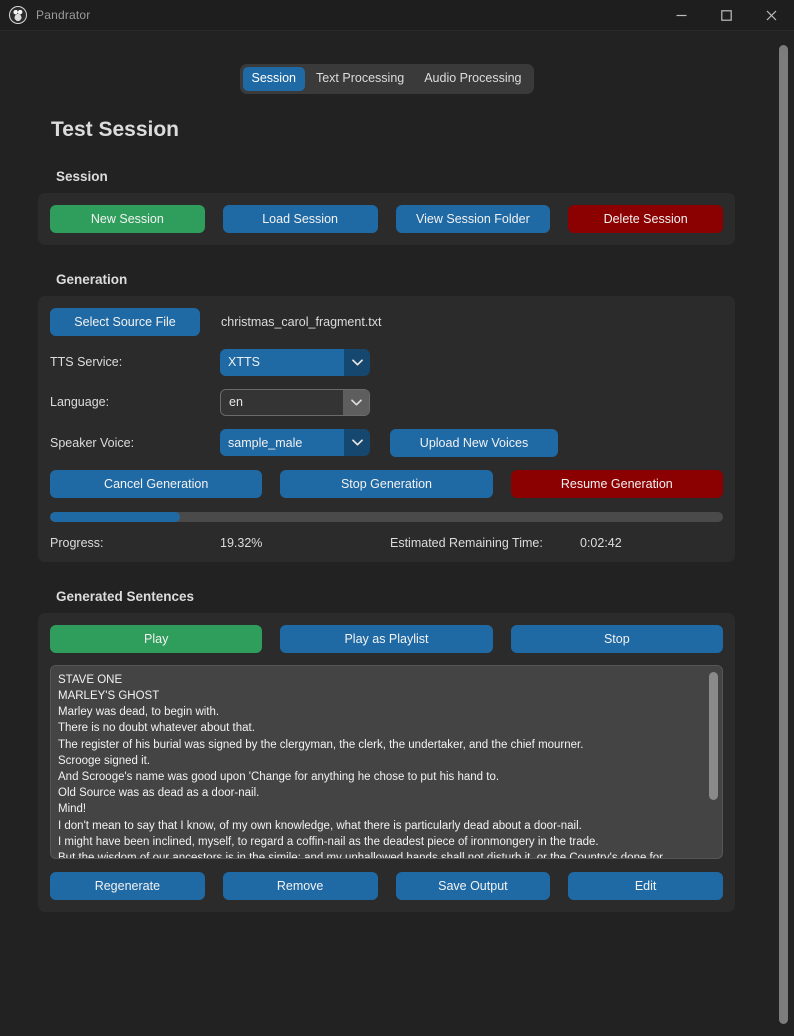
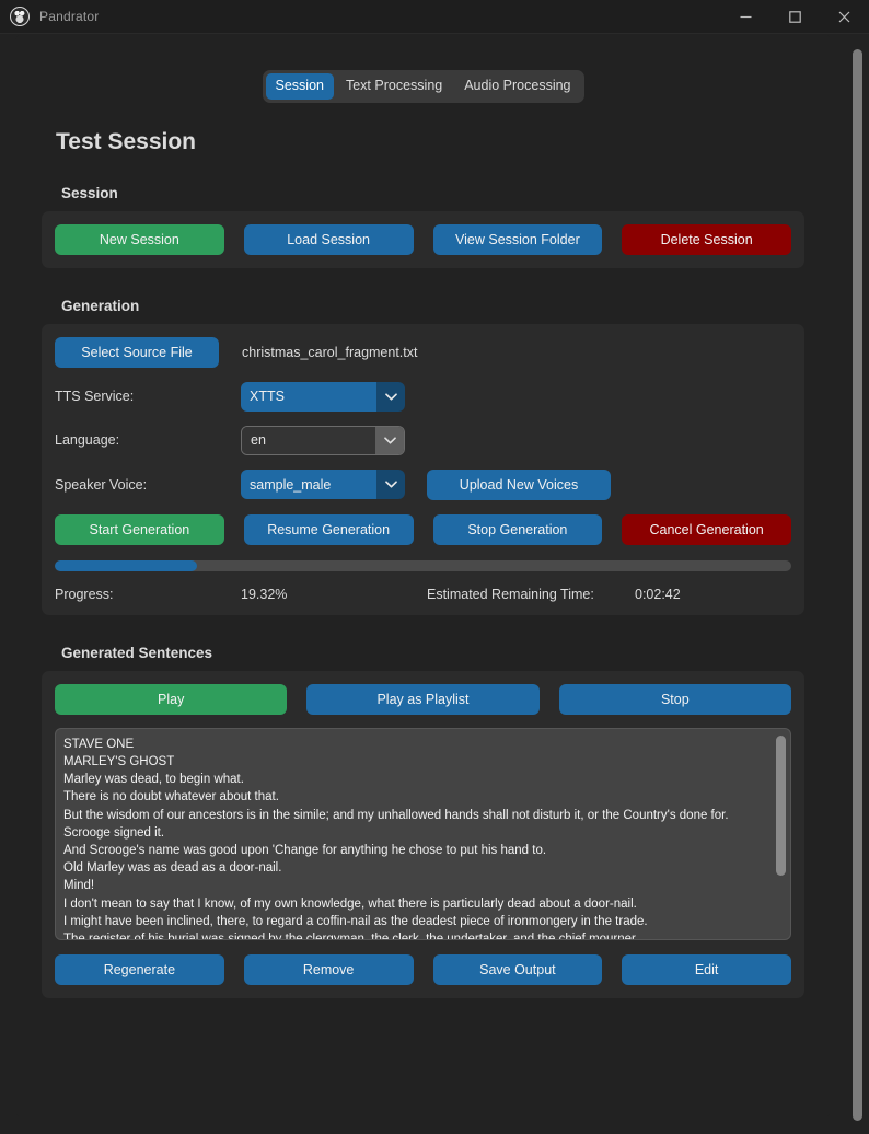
  Pandrator
  Session
  Text Processing
  Audio Processing
  Test Session
  Session
  New Session
  Load Session
  View Session Folder
  Delete Session
  Generation
  Select Source File
  christmas_carol_fragment.txt
  TTS Service:
  XTTS
  Language:
  en
  Speaker Voice:
  sample_male
  Upload New Voices
+ Start Generation
- Cancel Generation
+ Resume Generation
  Stop Generation
- Resume Generation
+ Cancel Generation
  Progress:
  19.32%
  Estimated Remaining Time:
  0:02:42
  Generated Sentences
  Play
  Play as Playlist
  Stop
  STAVE ONE
  MARLEY'S GHOST
- Marley was dead, to begin with.
+ Marley was dead, to begin what.
  There is no doubt whatever about that.
- The register of his burial was signed by the clergyman, the clerk, the undertaker, and the chief mourner.
+ But the wisdom of our ancestors is in the simile; and my unhallowed hands shall not disturb it, or the Country's done for.
  Scrooge signed it.
  And Scrooge's name was good upon 'Change for anything he chose to put his hand to.
- Old Source was as dead as a door-nail.
+ Old Marley was as dead as a door-nail.
  Mind!
  I don't mean to say that I know, of my own knowledge, what there is particularly dead about a door-nail.
- I might have been inclined, myself, to regard a coffin-nail as the deadest piece of ironmongery in the trade.
+ I might have been inclined, there, to regard a coffin-nail as the deadest piece of ironmongery in the trade.
- But the wisdom of our ancestors is in the simile; and my unhallowed hands shall not disturb it, or the Country's done for.
+ The register of his burial was signed by the clergyman, the clerk, the undertaker, and the chief mourner.
  Regenerate
  Remove
  Save Output
  Edit
